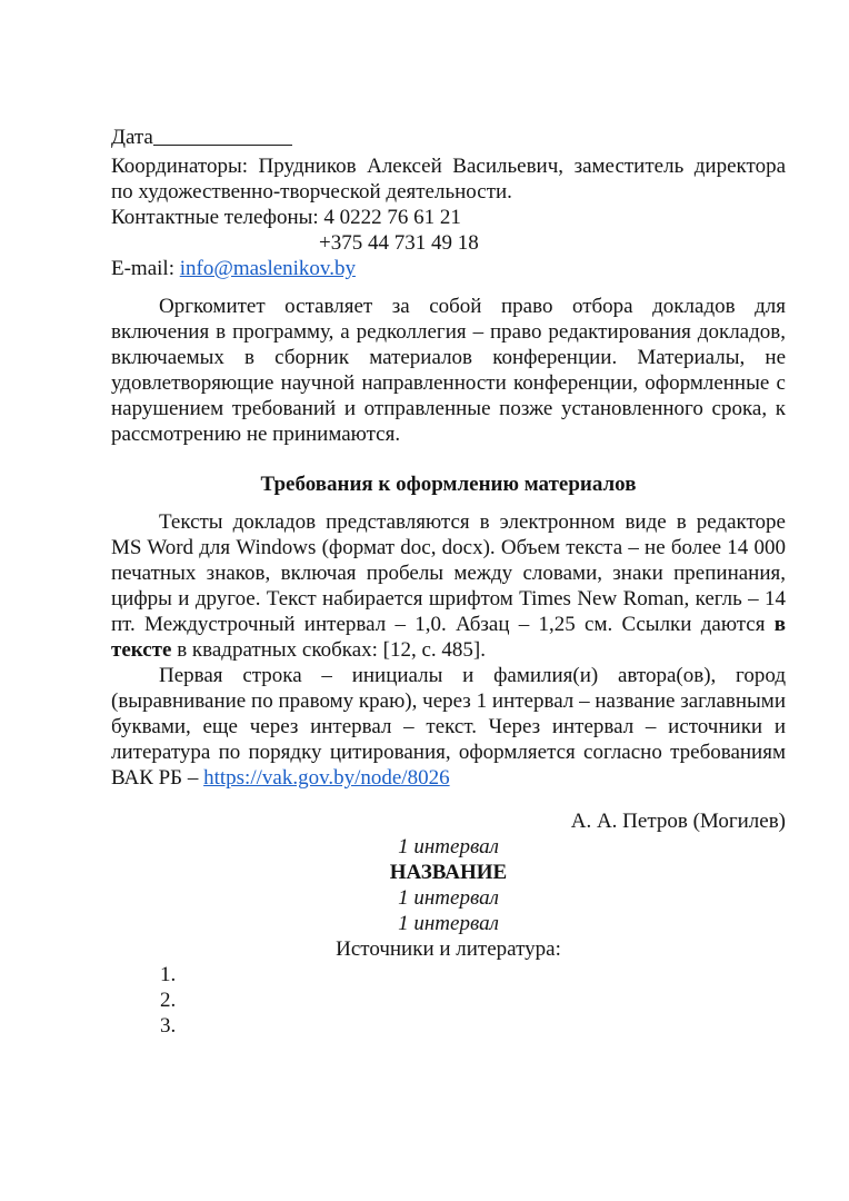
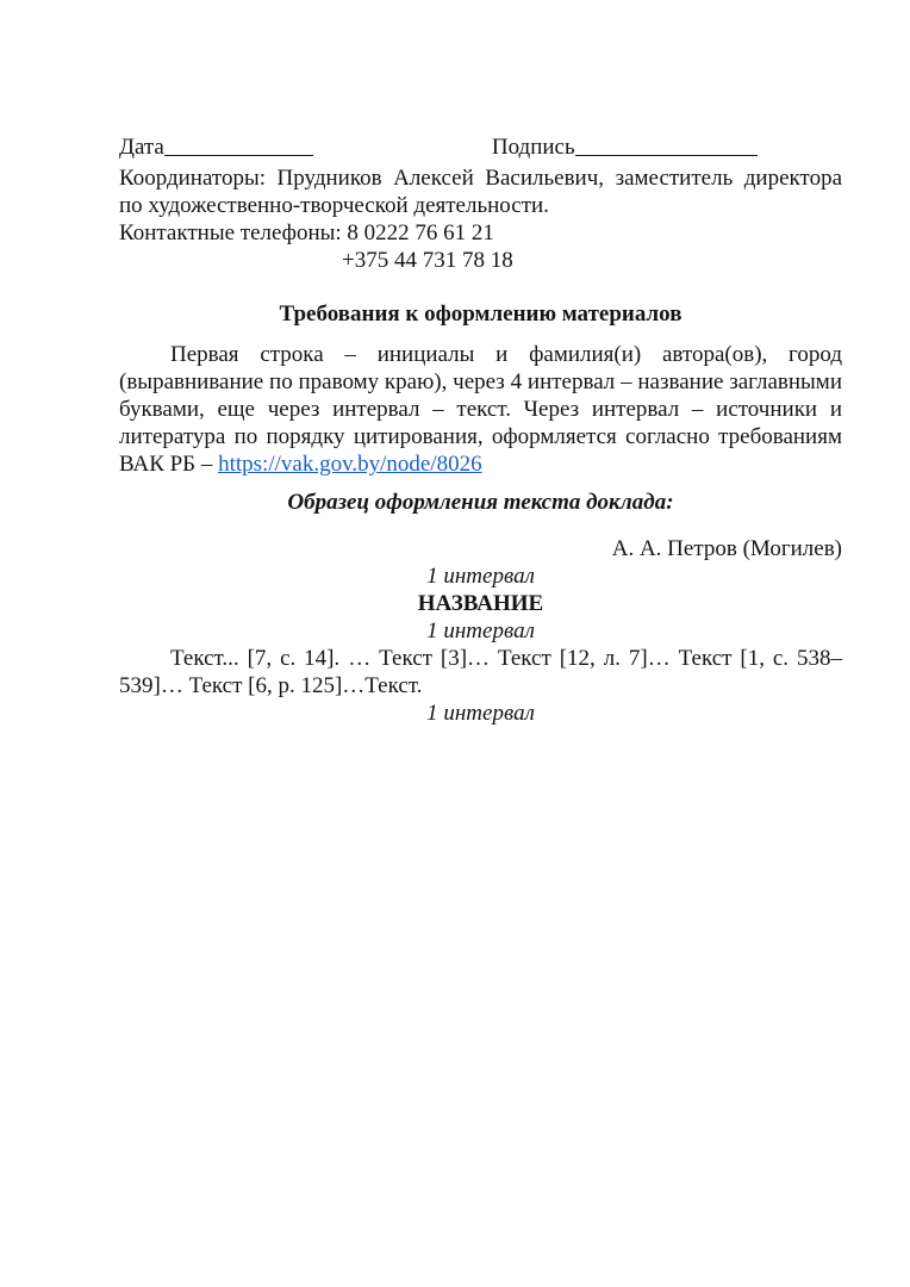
  Дата
+ Подпись
  Координаторы: Прудников Алексей Васильевич, заместитель директора по художественно-творческой деятельности.
- Контактные телефоны: 4 0222 76 61 21
+ Контактные телефоны: 8 0222 76 61 21
- +375 44 731 49 18
+ +375 44 731 78 18
- E-mail: info@maslenikov.by
- Оргкомитет оставляет за собой право отбора докладов для включения в программу, а редколлегия – право редактирования докладов, включаемых в сборник материалов конференции. Материалы, не удовлетворяющие научной направленности конференции, оформленные с нарушением требований и отправленные позже установленного срока, к рассмотрению не принимаются.
  Требования к оформлению материалов
- Тексты докладов представляются в электронном виде в редакторе MS Word для Windows (формат doc, docx). Объем текста – не более 14 000 печатных знаков, включая пробелы между словами, знаки препинания, цифры и другое. Текст набирается шрифтом Times New Roman, кегль – 14 пт. Междустрочный интервал – 1,0. Абзац – 1,25 см. Ссылки даются в тексте в квадратных скобках: [12, с. 485].
- Первая строка – инициалы и фамилия(и) автора(ов), город (выравнивание по правому краю), через 1 интервал – название заглавными буквами, еще через интервал – текст. Через интервал – источники и литература по порядку цитирования, оформляется согласно требованиям ВАК РБ – https://vak.gov.by/node/8026
+ Первая строка – инициалы и фамилия(и) автора(ов), город (выравнивание по правому краю), через 4 интервал – название заглавными буквами, еще через интервал – текст. Через интервал – источники и литература по порядку цитирования, оформляется согласно требованиям ВАК РБ – https://vak.gov.by/node/8026
+ Образец оформления текста доклада:
  А. А. Петров (Могилев)
  1 интервал
  НАЗВАНИЕ
  1 интервал
+ Текст... [7, с. 14]. … Текст [3]… Текст [12, л. 7]… Текст [1, с. 538–539]… Текст [6, р. 125]…Текст.
  1 интервал
- Источники и литература:
- 1.
- 2.
- 3.
